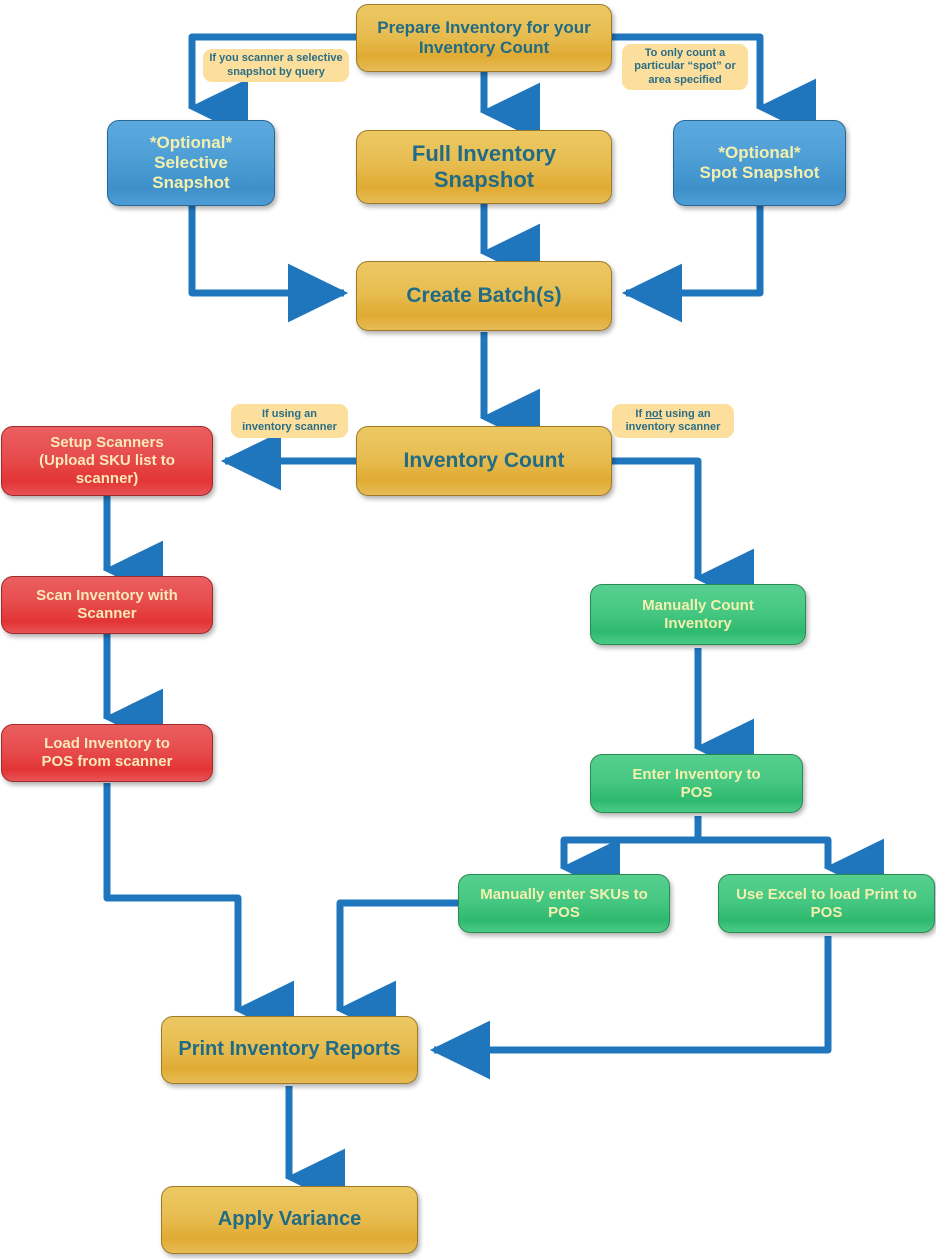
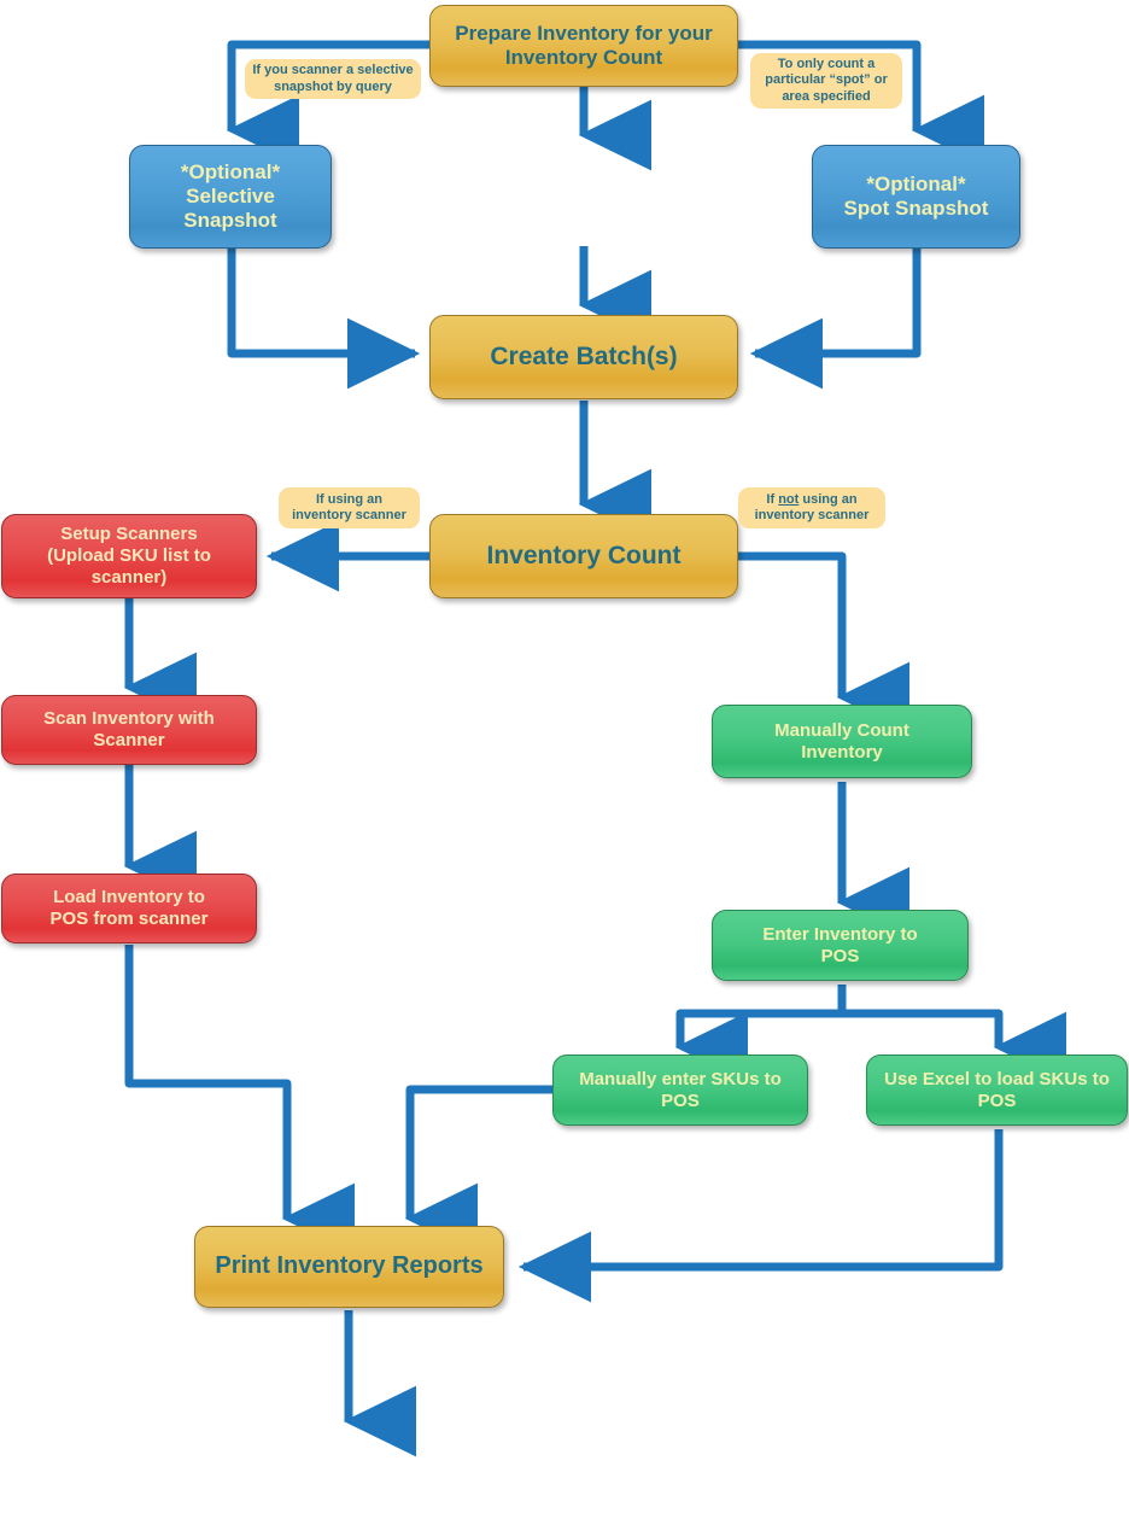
  Prepare Inventory for your
  Inventory Count
  *Optional*
  Selective Snapshot
- Full Inventory Snapshot
  *Optional*
  Spot Snapshot
  Create Batch(s)
  Inventory Count
  Setup Scanners
  (Upload SKU list to
  scanner)
  Scan Inventory with
  Scanner
  Load Inventory to
  POS from scanner
  Manually Count
  Inventory
  Enter Inventory to
  POS
  Manually enter SKUs to
  POS
- Use Excel to load Print to
+ Use Excel to load SKUs to
  POS
  Print Inventory Reports
- Apply Variance
  If you scanner a selective
  snapshot by query
  To only count a
  particular “spot” or
  area specified
  If using an
  inventory scanner
  If not using an
  inventory scanner
